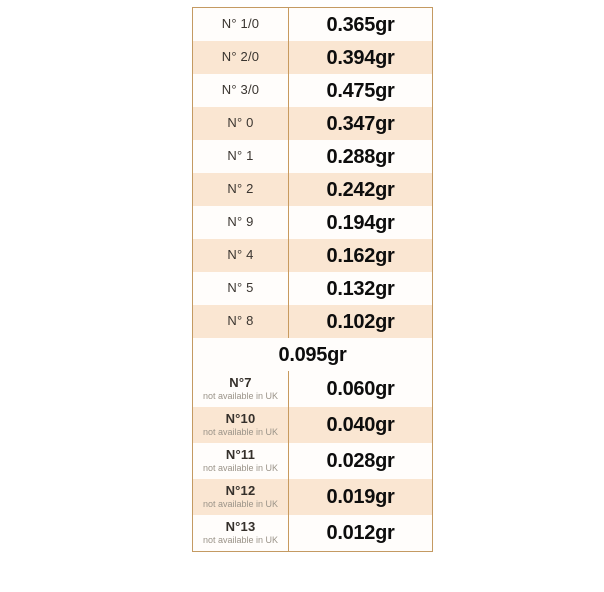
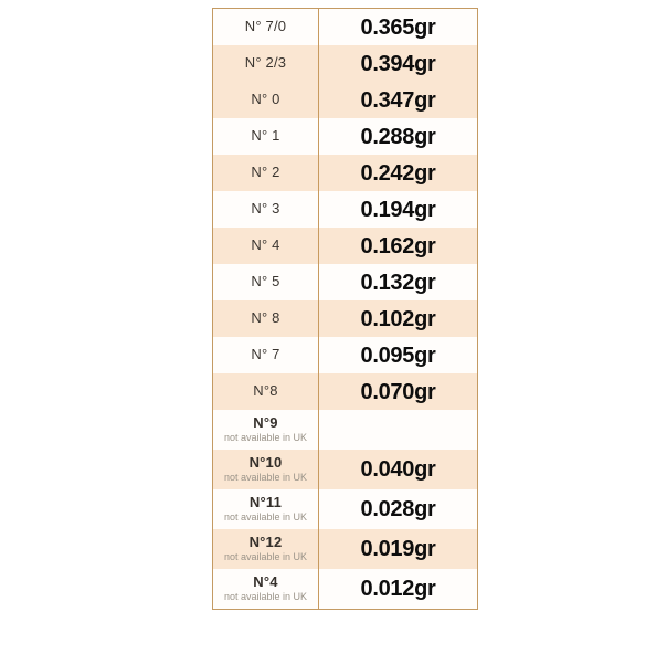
- N° 1/0
+ N° 7/0
  0.365gr
- N° 2/0
+ N° 2/3
  0.394gr
- N° 3/0
- 0.475gr
  N° 0
  0.347gr
  N° 1
  0.288gr
  N° 2
  0.242gr
- N° 9
+ N° 3
  0.194gr
  N° 4
  0.162gr
  N° 5
  0.132gr
  N° 8
  0.102gr
+ N° 7
  0.095gr
+ N°8
+ 0.070gr
- N°7
+ N°9
  not available in UK
- 0.060gr
  N°10
  not available in UK
  0.040gr
  N°11
  not available in UK
  0.028gr
  N°12
  not available in UK
  0.019gr
- N°13
+ N°4
  not available in UK
  0.012gr
